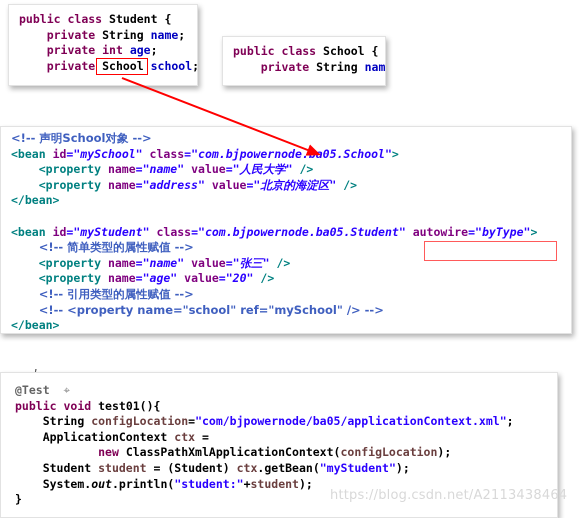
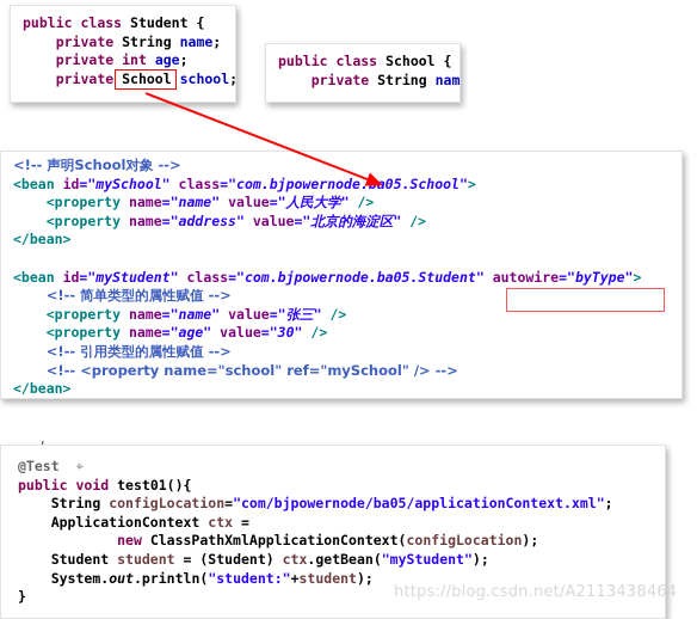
  public class Student { private String name; private int age; private School school;
  public class School { private String nam
- <!-- 声明School对象 --> <bean id="mySchool" class="com.bjpowernode.ba05.School"> <property name="name" value="人民大学" /> <property name="address" value="北京的海淀区" /> </bean> <bean id="myStudent" class="com.bjpowernode.ba05.Student" autowire="byType"> <!-- 简单类型的属性赋值 --> <property name="name" value="张三" /> <property name="age" value="20" /> <!-- 引用类型的属性赋值 --> <!-- <property name="school" ref="mySchool" /> --> </bean>
+ <!-- 声明School对象 --> <bean id="mySchool" class="com.bjpowernode.ba05.School"> <property name="name" value="人民大学" /> <property name="address" value="北京的海淀区" /> </bean> <bean id="myStudent" class="com.bjpowernode.ba05.Student" autowire="byType"> <!-- 简单类型的属性赋值 --> <property name="name" value="张三" /> <property name="age" value="30" /> <!-- 引用类型的属性赋值 --> <!-- <property name="school" ref="mySchool" /> --> </bean>
  @Test ⌖ public void test01(){ String configLocation="com/bjpowernode/ba05/applicationContext.xml"; ApplicationContext ctx = new ClassPathXmlApplicationContext(configLocation); Student student = (Student) ctx.getBean("myStudent"); System.out.println("student:"+student); }
  ʹ
  https://blog.csdn.net/A2113438464
